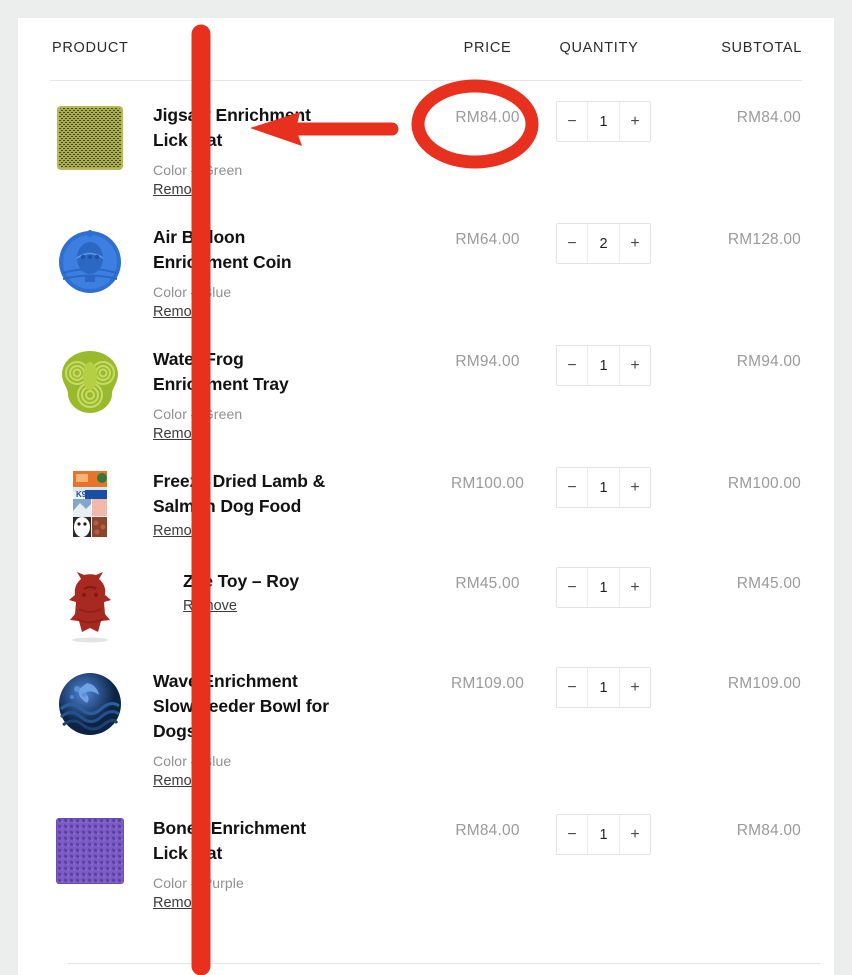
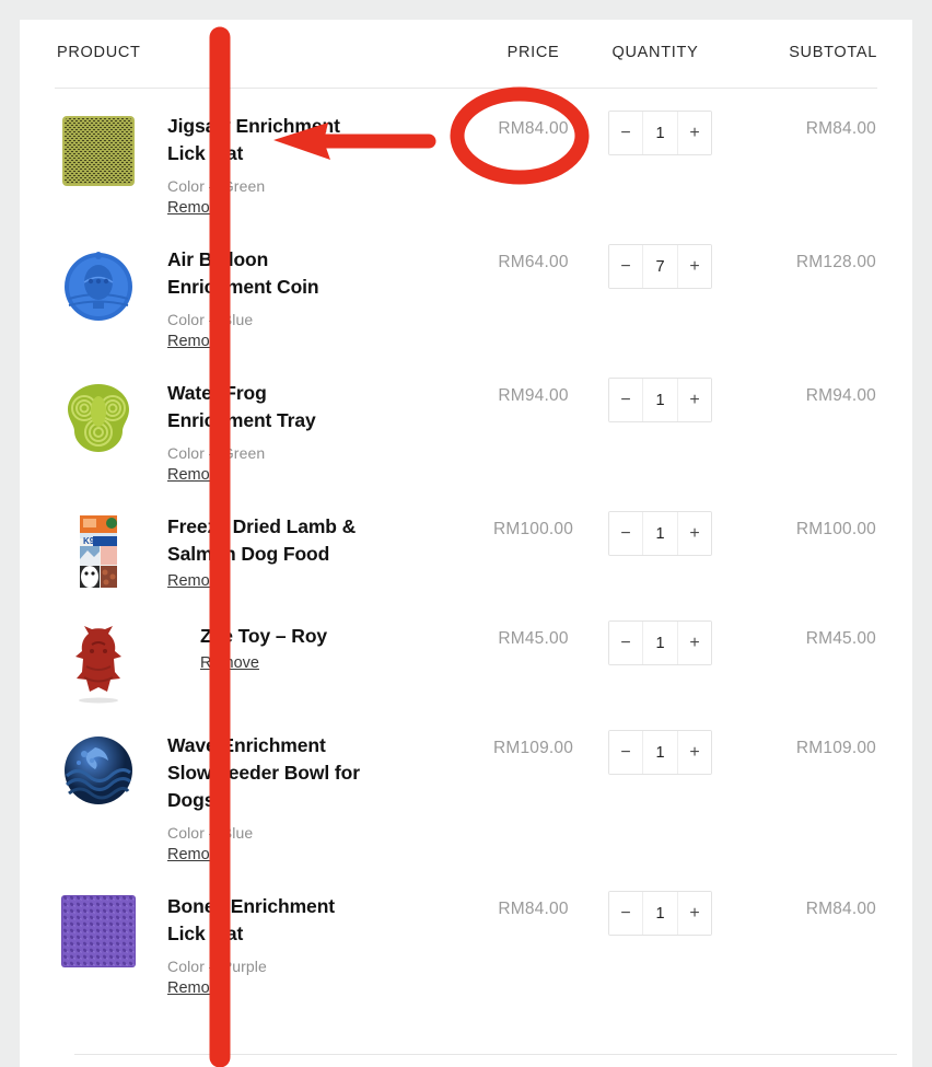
  PRODUCT	PRICE	QUANTITY	SUBTOTAL
  Jigs Enrichment LickatColorreenRemo	RM84.00	− 1 +	RM84.00
- Air Bloon Enricment CoinColorlueRemo	RM64.00	− 2 +	RM128.00
+ Air Bloon Enricment CoinColorlueRemo	RM64.00	− 7 +	RM128.00
  Wate Frog Enricment TrayColorreenRemo	RM94.00	− 1 +	RM94.00
  K9 Free Dried Lamb & Salm Dog FoodRemo	RM100.00	− 1 +	RM100.00
  Z Toy – RoyRove	RM45.00	− 1 +	RM45.00
  Wavnrichment Sloweeder Bowl for DogColorlueRemo	RM109.00	− 1 +	RM109.00
  Bon Enrichment LickatColorurpleRemo	RM84.00	− 1 +	RM84.00
